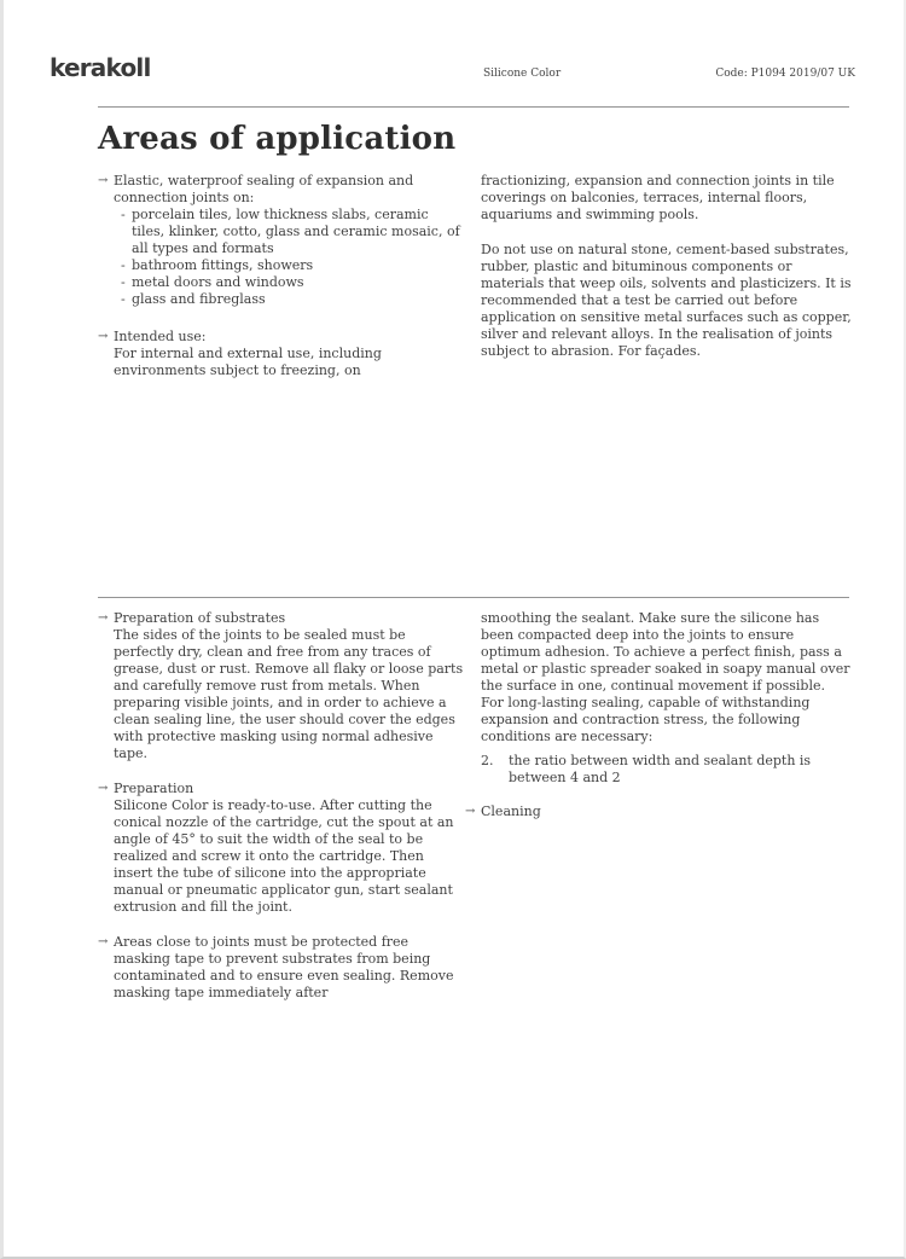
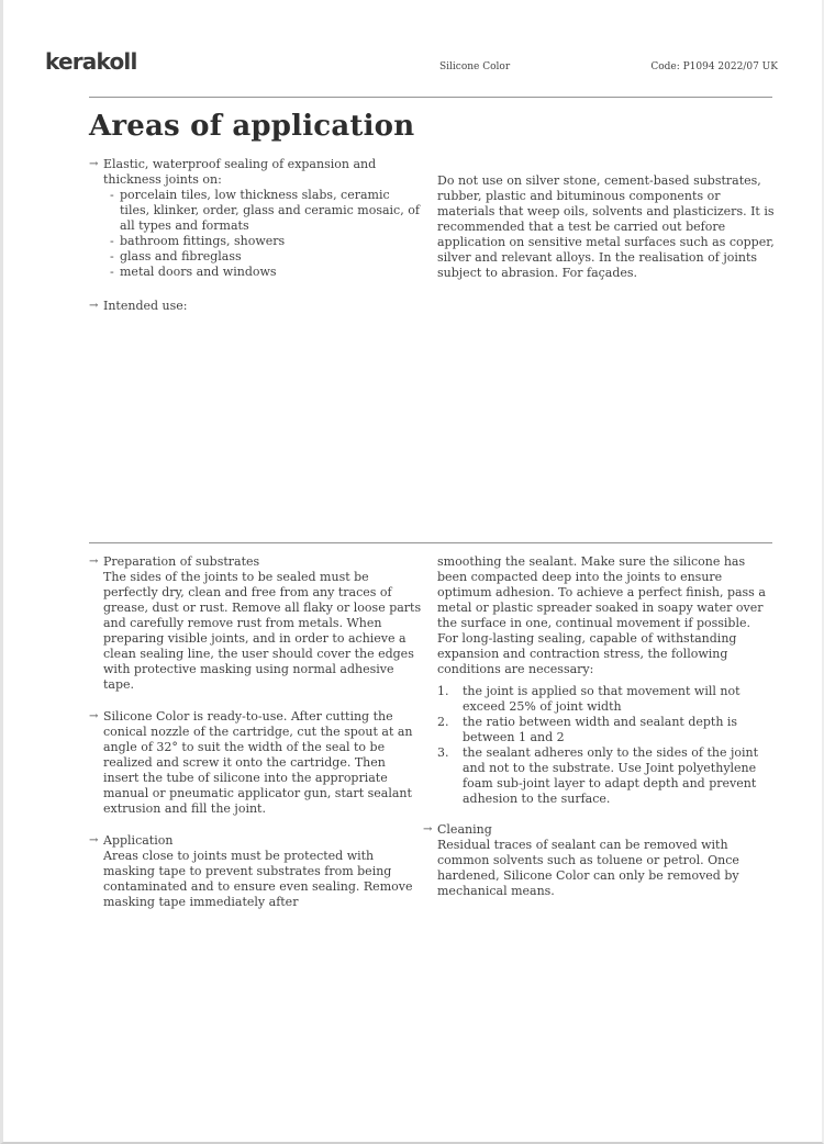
  kerakoll
  Silicone Color
- Code: P1094 2019/07 UK
+ Code: P1094 2022/07 UK
  Areas of application
  →
- Elastic, waterproof sealing of expansion and connection joints on:
+ Elastic, waterproof sealing of expansion and thickness joints on:
  -
- porcelain tiles, low thickness slabs, ceramic tiles, klinker, cotto, glass and ceramic mosaic, of all types and formats
+ porcelain tiles, low thickness slabs, ceramic tiles, klinker, order, glass and ceramic mosaic, of all types and formats
  -
  bathroom fittings, showers
  -
- metal doors and windows
+ glass and fibreglass
  -
- glass and fibreglass
+ metal doors and windows
  →
  Intended use:
- For internal and external use, including environments subject to freezing, on
- fractionizing, expansion and connection joints in tile coverings on balconies, terraces, internal floors, aquariums and swimming pools.
- Do not use on natural stone, cement-based substrates, rubber, plastic and bituminous components or materials that weep oils, solvents and plasticizers. It is recommended that a test be carried out before application on sensitive metal surfaces such as copper, silver and relevant alloys. In the realisation of joints subject to abrasion. For façades.
+ Do not use on silver stone, cement-based substrates, rubber, plastic and bituminous components or materials that weep oils, solvents and plasticizers. It is recommended that a test be carried out before application on sensitive metal surfaces such as copper, silver and relevant alloys. In the realisation of joints subject to abrasion. For façades.
  →
  Preparation of substrates
  The sides of the joints to be sealed must be perfectly dry, clean and free from any traces of grease, dust or rust. Remove all flaky or loose parts and carefully remove rust from metals. When preparing visible joints, and in order to achieve a clean sealing line, the user should cover the edges with protective masking using normal adhesive tape.
  →
- Preparation
- Silicone Color is ready-to-use. After cutting the conical nozzle of the cartridge, cut the spout at an angle of 45° to suit the width of the seal to be realized and screw it onto the cartridge. Then insert the tube of silicone into the appropriate manual or pneumatic applicator gun, start sealant extrusion and fill the joint.
+ Silicone Color is ready-to-use. After cutting the conical nozzle of the cartridge, cut the spout at an angle of 32° to suit the width of the seal to be realized and screw it onto the cartridge. Then insert the tube of silicone into the appropriate manual or pneumatic applicator gun, start sealant extrusion and fill the joint.
  →
+ Application
- Areas close to joints must be protected free masking tape to prevent substrates from being contaminated and to ensure even sealing. Remove masking tape immediately after
+ Areas close to joints must be protected with masking tape to prevent substrates from being contaminated and to ensure even sealing. Remove masking tape immediately after
- smoothing the sealant. Make sure the silicone has been compacted deep into the joints to ensure optimum adhesion. To achieve a perfect finish, pass a metal or plastic spreader soaked in soapy manual over the surface in one, continual movement if possible. For long-lasting sealing, capable of withstanding expansion and contraction stress, the following conditions are necessary:
+ smoothing the sealant. Make sure the silicone has been compacted deep into the joints to ensure optimum adhesion. To achieve a perfect finish, pass a metal or plastic spreader soaked in soapy water over the surface in one, continual movement if possible. For long-lasting sealing, capable of withstanding expansion and contraction stress, the following conditions are necessary:
+ 1.
+ the joint is applied so that movement will not exceed 25% of joint width
  2.
- the ratio between width and sealant depth is between 4 and 2
+ the ratio between width and sealant depth is between 1 and 2
+ 3.
+ the sealant adheres only to the sides of the joint and not to the substrate. Use Joint polyethylene foam sub-joint layer to adapt depth and prevent adhesion to the surface.
  →
  Cleaning
+ Residual traces of sealant can be removed with common solvents such as toluene or petrol. Once hardened, Silicone Color can only be removed by mechanical means.
